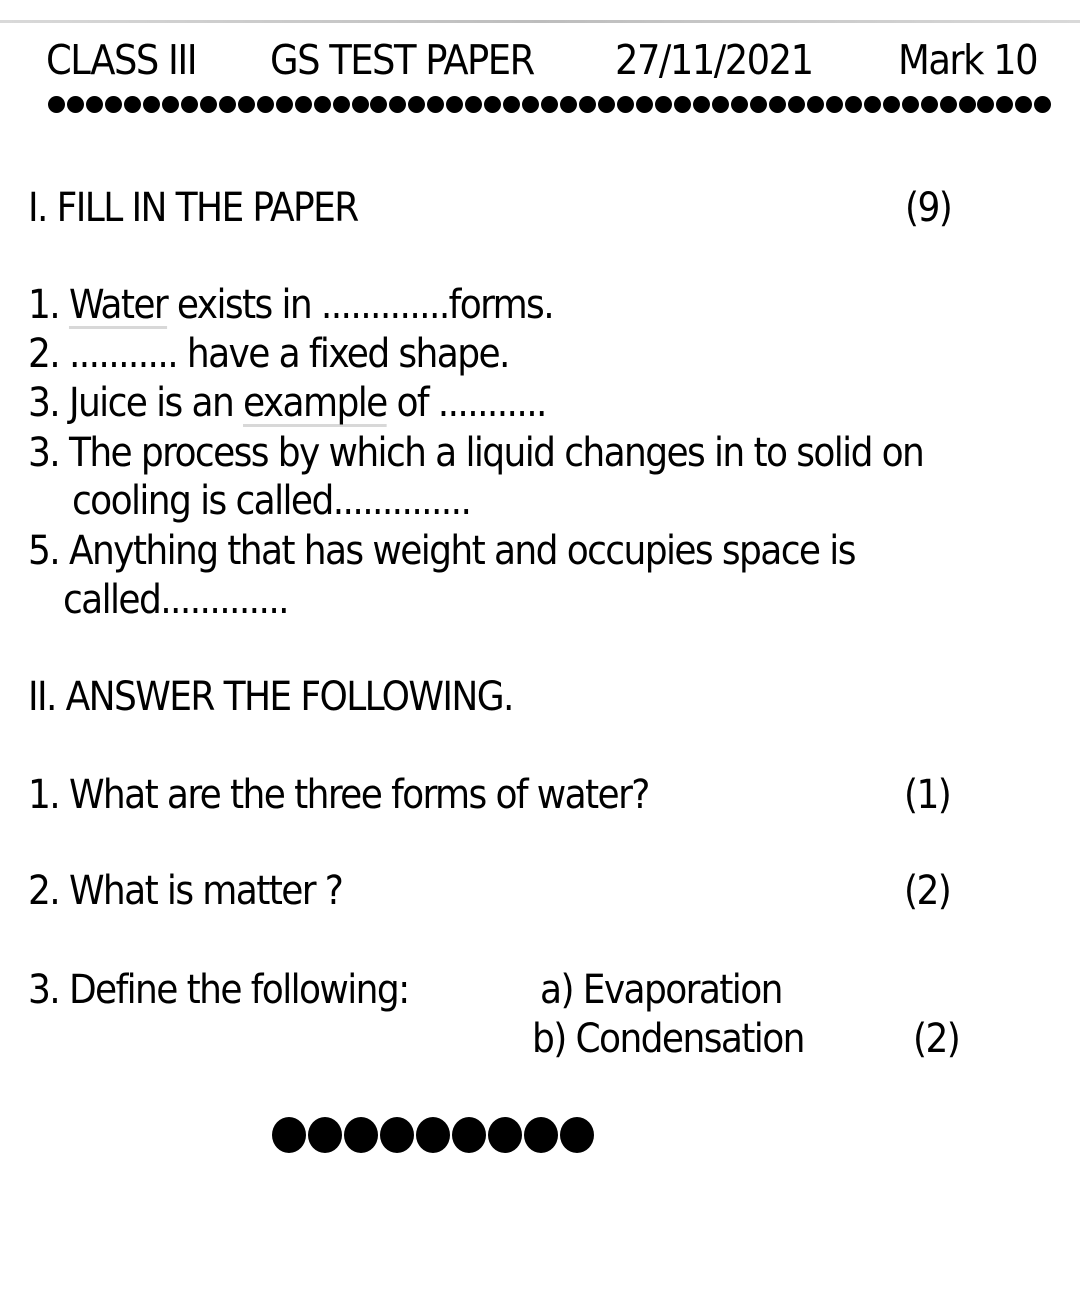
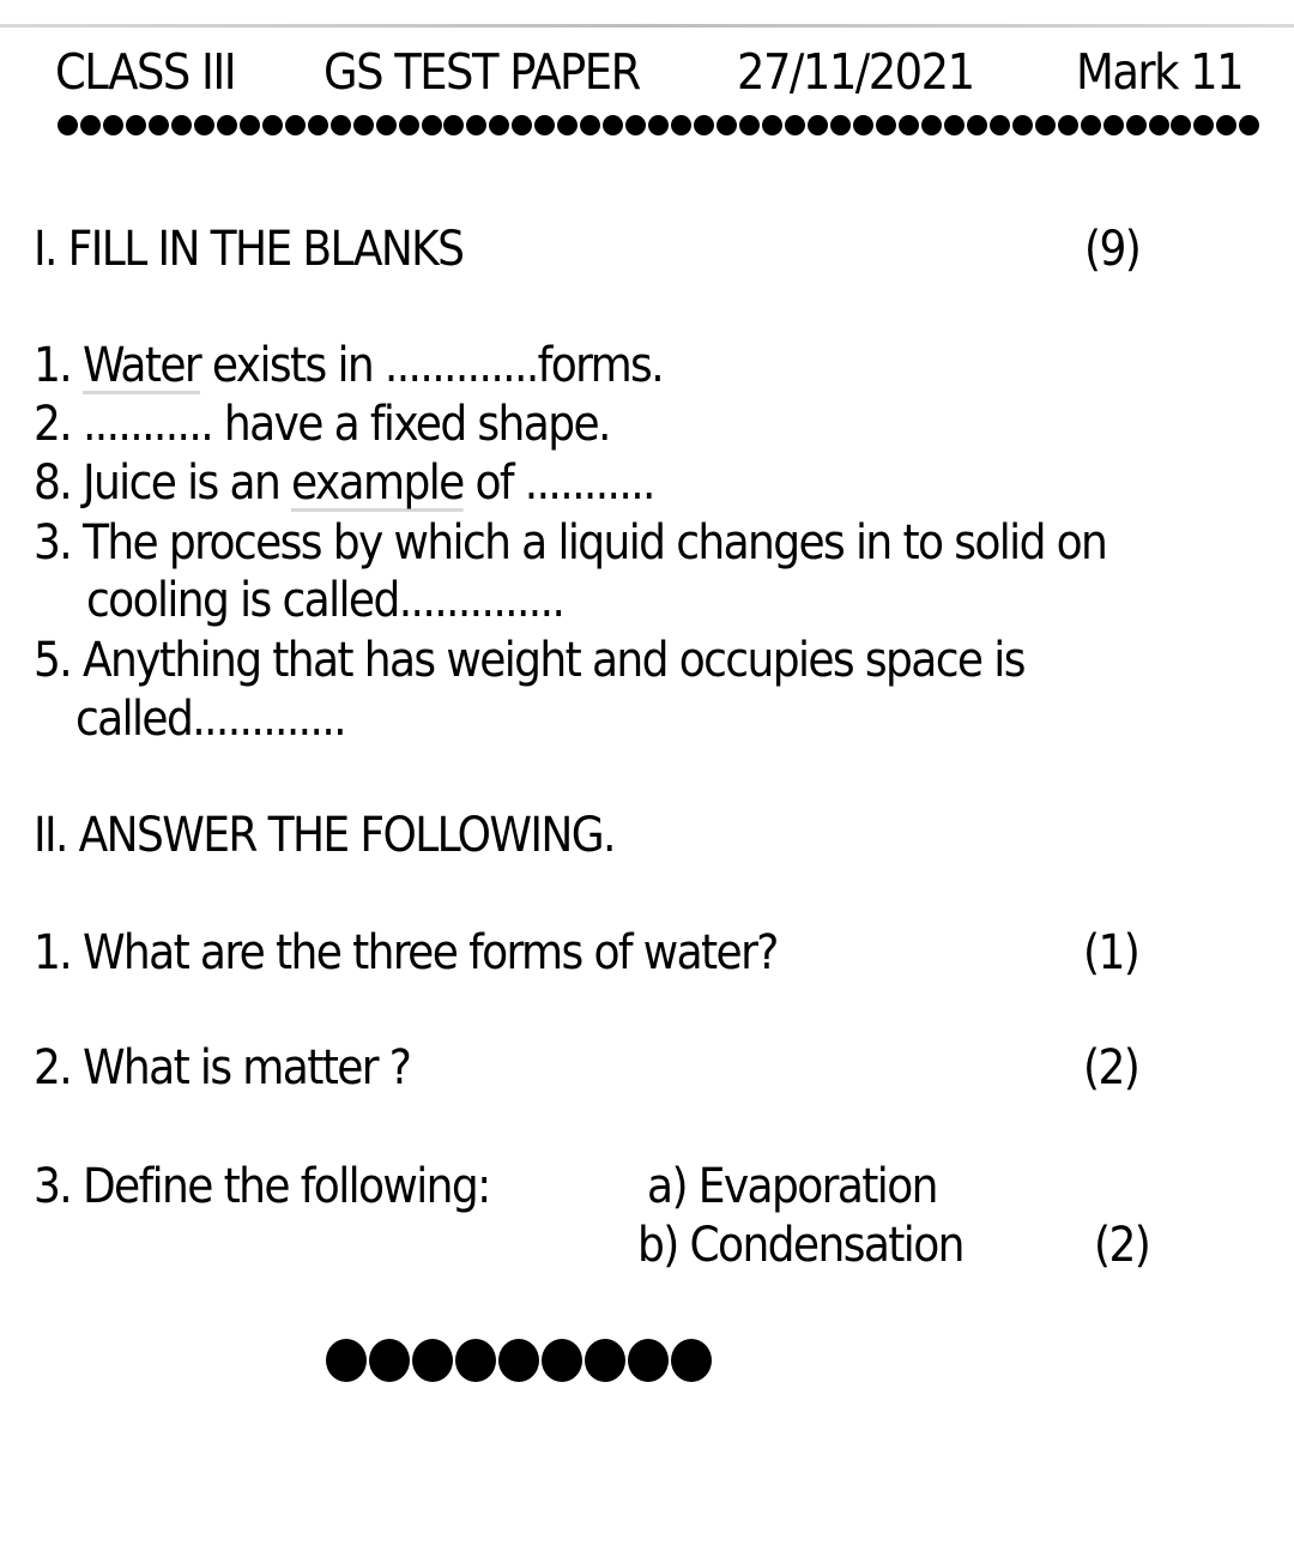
  CLASS III
  GS TEST PAPER
  27/11/2021
- Mark 10
+ Mark 11
- I. FILL IN THE PAPER
+ I. FILL IN THE BLANKS
  (9)
  1. Water exists in .............forms.
  2. ........... have a fixed shape.
- 3. Juice is an example of ...........
+ 8. Juice is an example of ...........
  3. The process by which a liquid changes in to solid on
  cooling is called..............
  5. Anything that has weight and occupies space is
  called.............
  II. ANSWER THE FOLLOWING.
  1. What are the three forms of water?
  (1)
  2. What is matter ?
  (2)
  3. Define the following:
  a) Evaporation
  b) Condensation
  (2)
